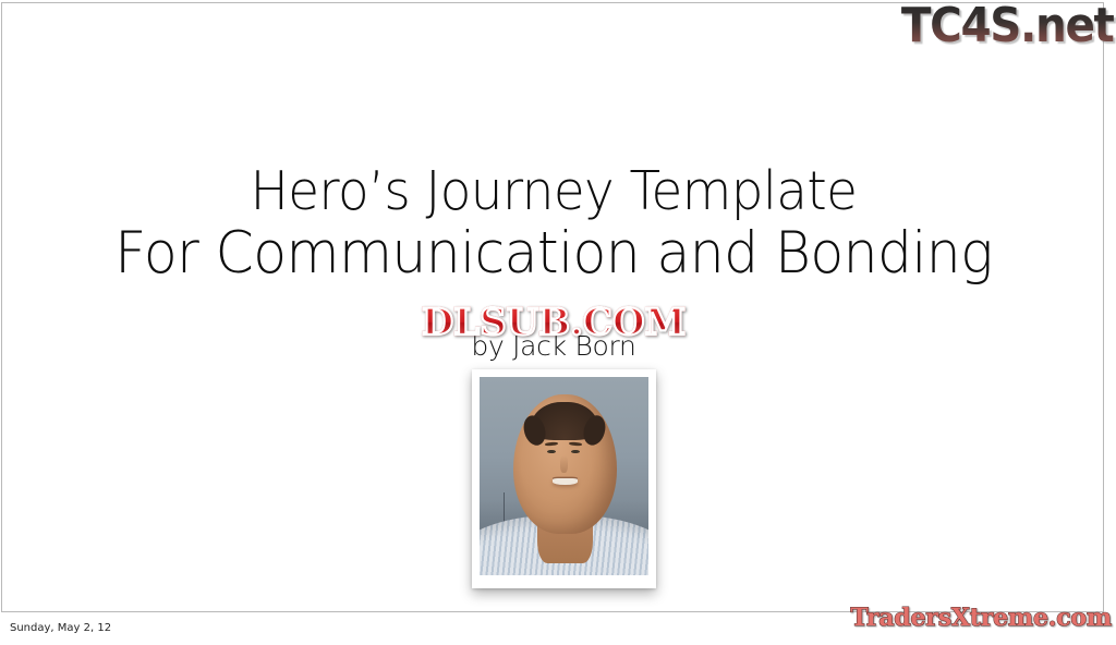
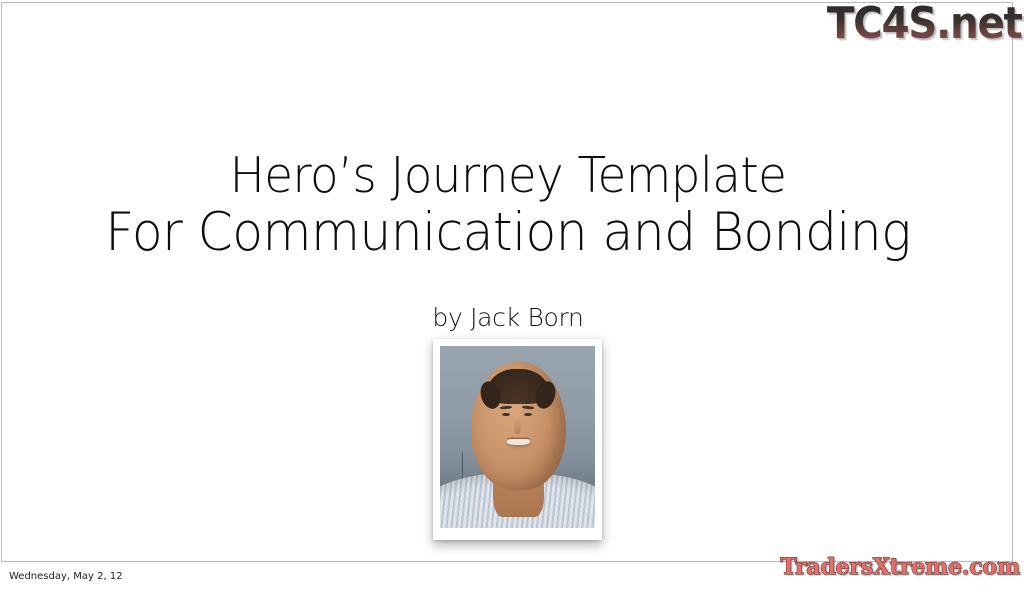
  Hero’s Journey Template
  For Communication and Bonding
  by Jack Born
- DLSUB.COM
  TC4S.net
  TradersXtreme.com
- Sunday, May 2, 12
+ Wednesday, May 2, 12
